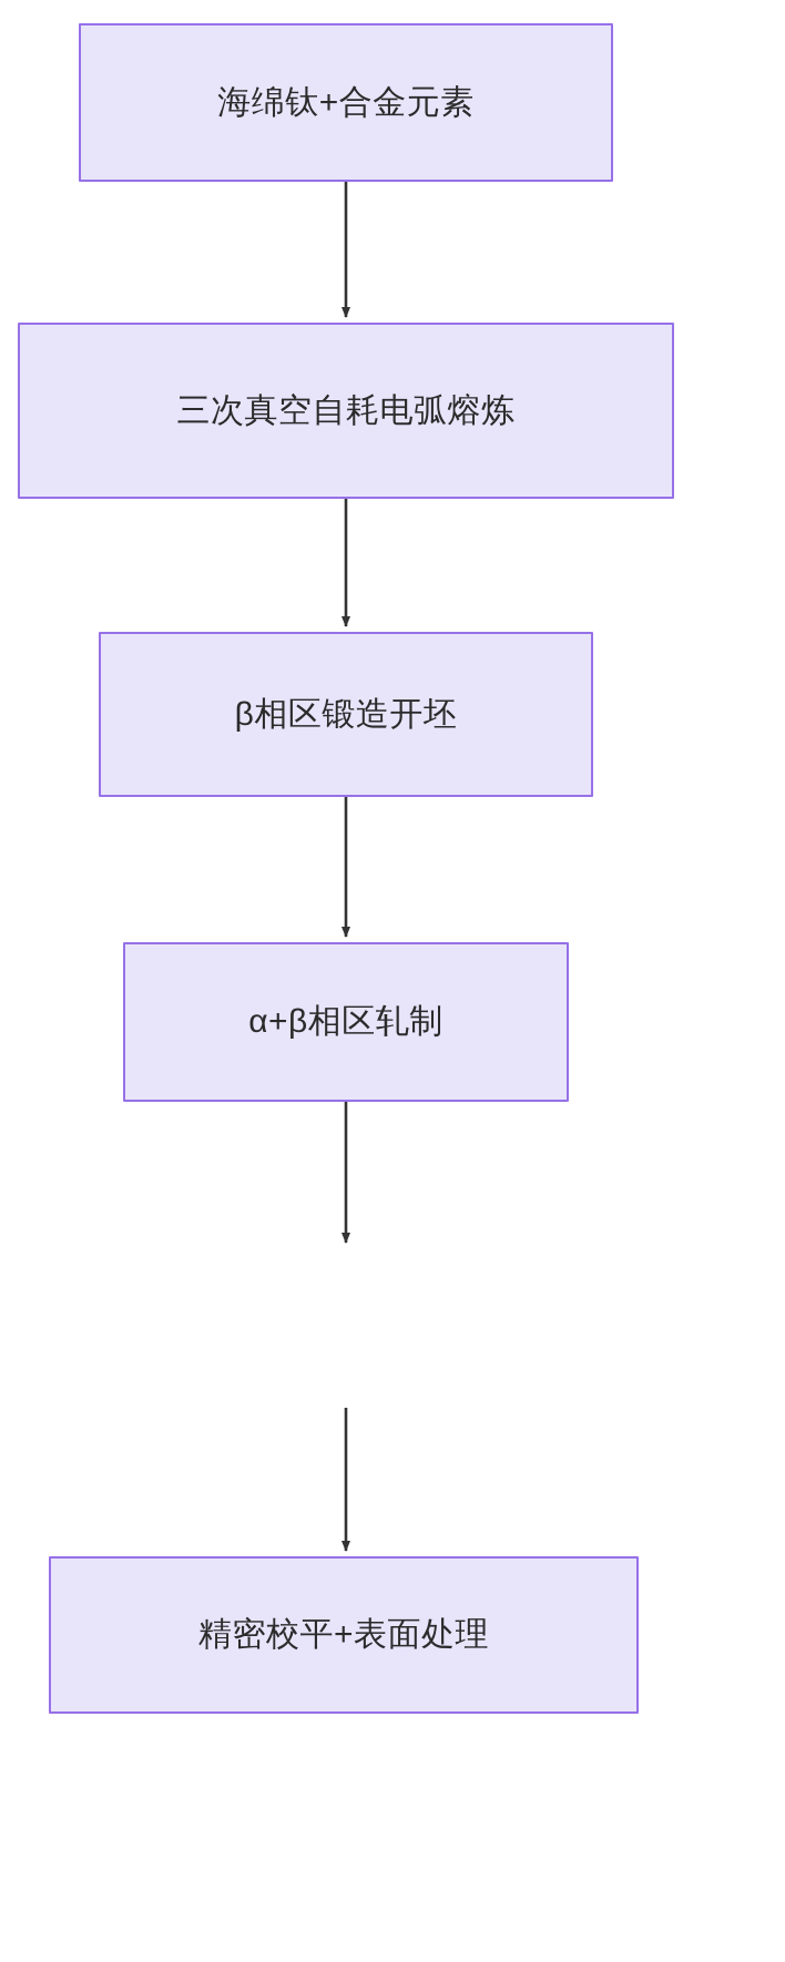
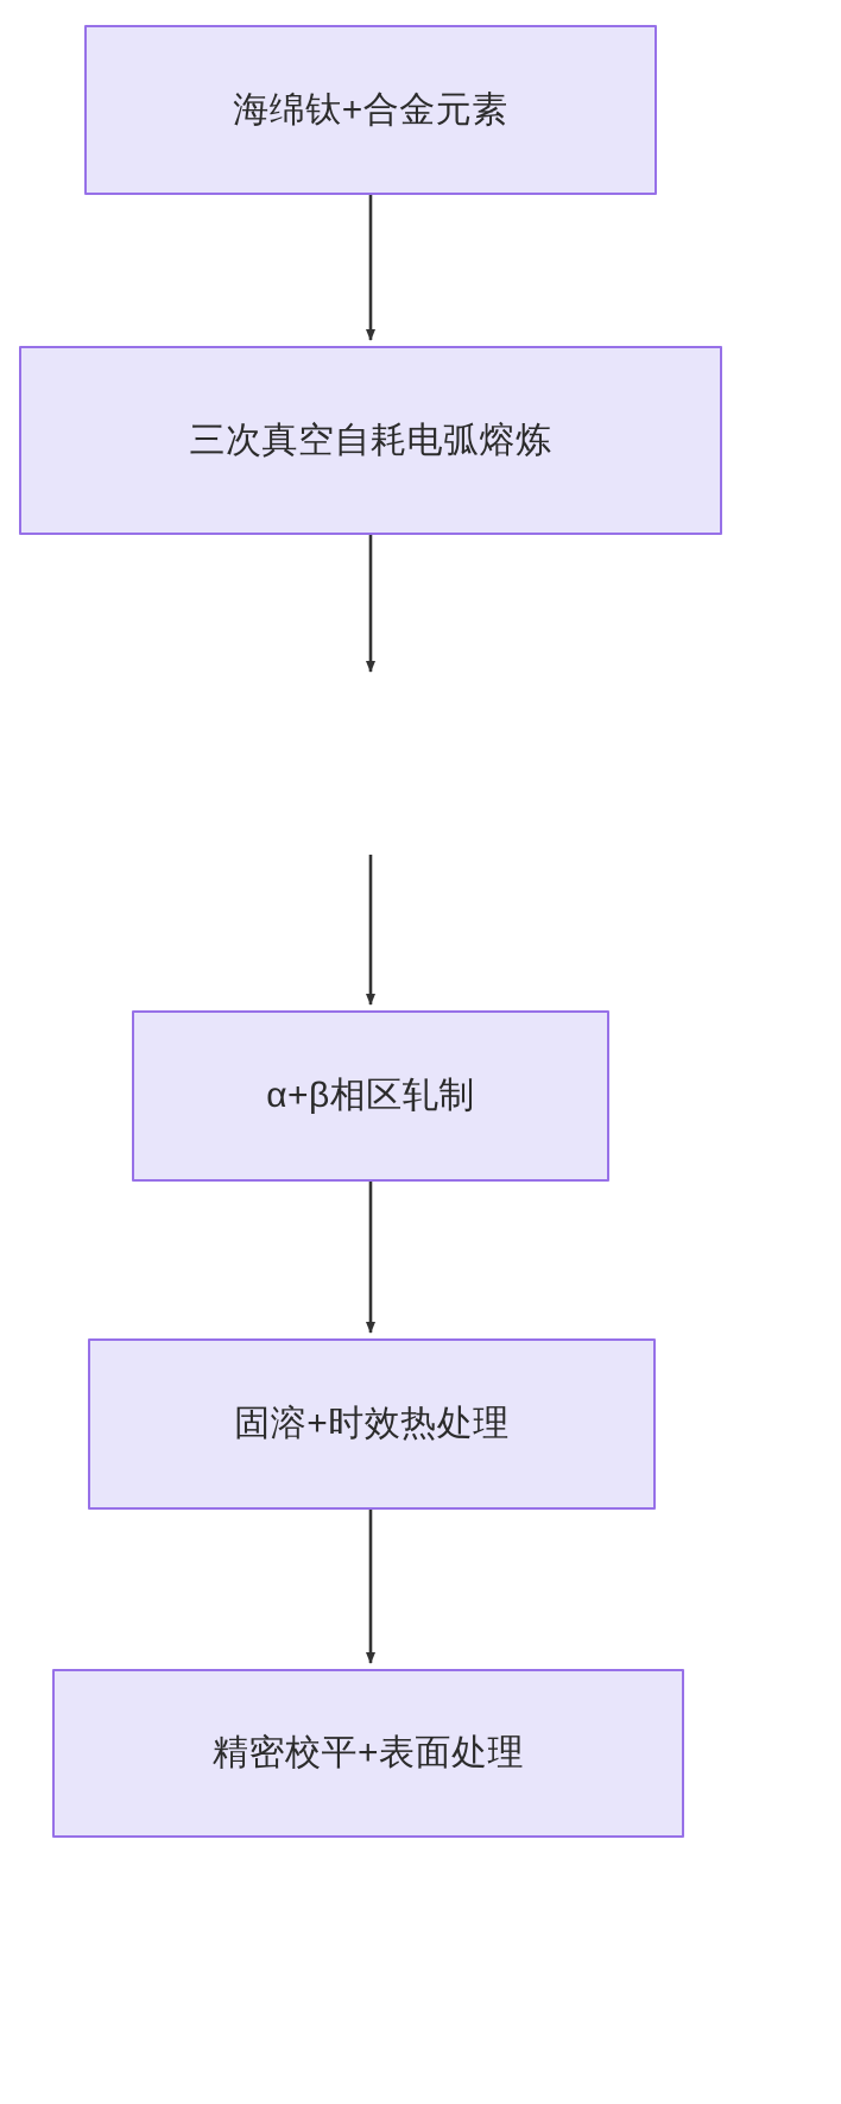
  海绵钛+合金元素
  三次真空自耗电弧熔炼
- β相区锻造开坯
  α+β相区轧制
+ 固溶+时效热处理
  精密校平+表面处理
